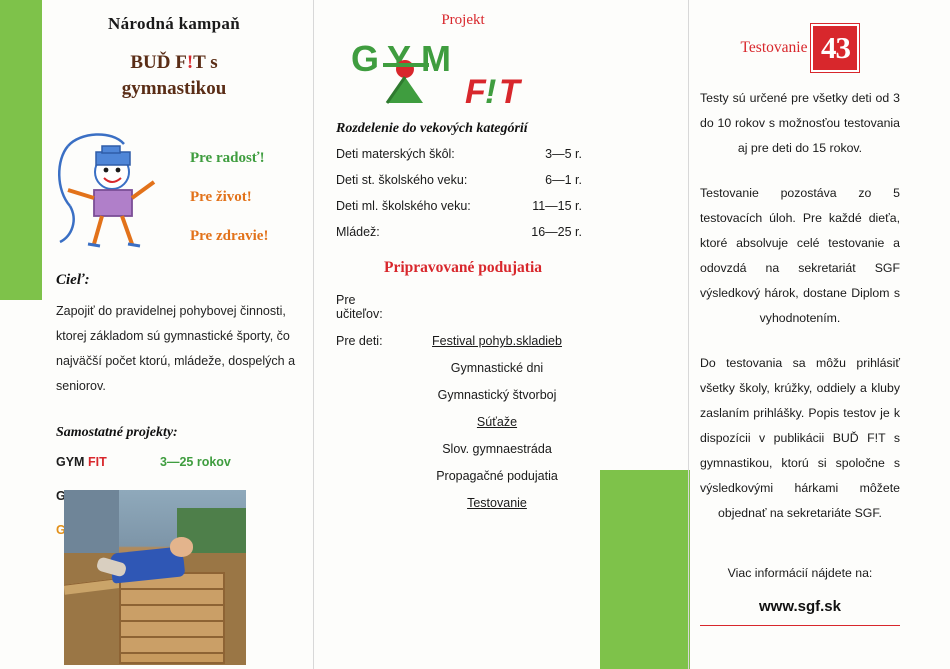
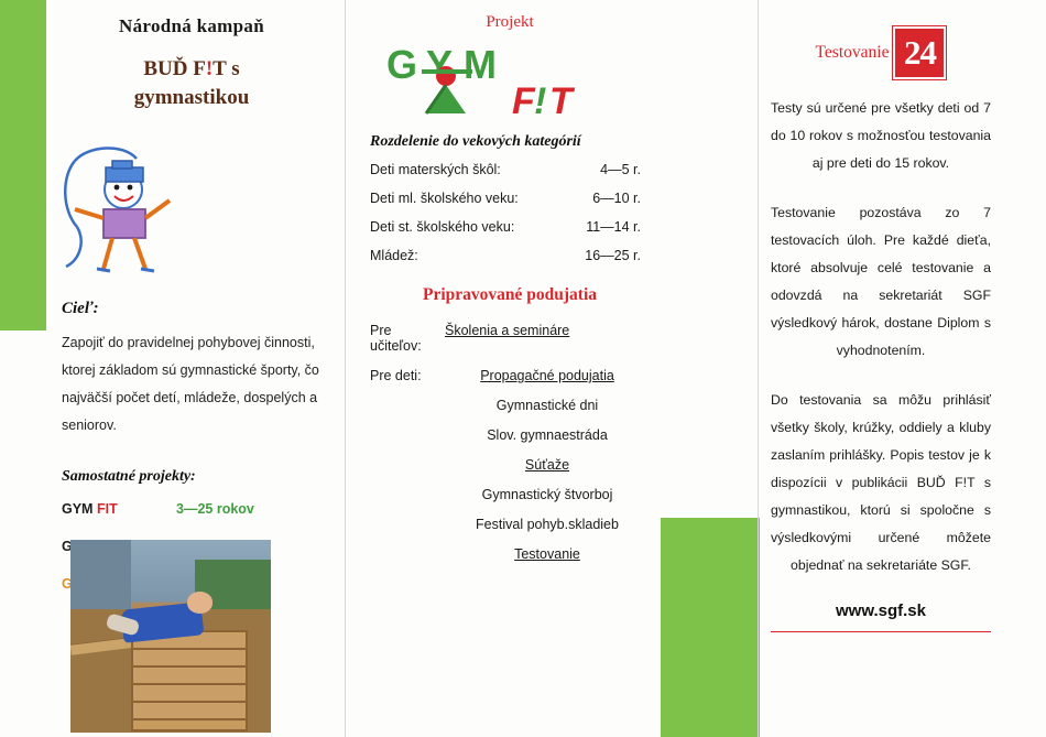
  Národná kampaň
  BUĎ F!T s
  gymnastikou
- Pre radosť!
- Pre život!
- Pre zdravie!
  Cieľ:
- Zapojiť do pravidelnej pohybovej činnosti, ktorej základom sú gymnastické športy, čo najväčší počet ktorú, mládeže, dospelých a seniorov.
+ Zapojiť do pravidelnej pohybovej činnosti, ktorej základom sú gymnastické športy, čo najväčší počet detí, mládeže, dospelých a seniorov.
  Samostatné projekty:
  GYM FIT
  3—25 rokov
  Projekt
  G
  Y
  M
  F
  !
  T
  Rozdelenie do vekových kategórií
  Deti materských škôl:
- 3—5 r.
+ 4—5 r.
- Deti st. školského veku:
+ Deti ml. školského veku:
- 6—1 r.
+ 6—10 r.
- Deti ml. školského veku:
+ Deti st. školského veku:
- 11—15 r.
+ 11—14 r.
  Mládež:
  16—25 r.
  Pripravované podujatia
  Pre učiteľov:
+ Školenia a semináre
  Pre deti:
- Festival pohyb.skladieb
+ Propagačné podujatia
  Gymnastické dni
- Gymnastický štvorboj
+ Slov. gymnaestráda
  Súťaže
- Slov. gymnaestráda
+ Gymnastický štvorboj
- Propagačné podujatia
+ Festival pohyb.skladieb
  Testovanie
  Testovanie
- 43
+ 24
- Testy sú určené pre všetky deti od 3 do 10 rokov s možnosťou testovania aj pre deti do 15 rokov.
+ Testy sú určené pre všetky deti od 7 do 10 rokov s možnosťou testovania aj pre deti do 15 rokov.
- Testovanie pozostáva zo 5 testovacích úloh. Pre každé dieťa, ktoré absolvuje celé testovanie a odovzdá na sekretariát SGF výsledkový hárok, dostane Diplom s vyhodnotením.
+ Testovanie pozostáva zo 7 testovacích úloh. Pre každé dieťa, ktoré absolvuje celé testovanie a odovzdá na sekretariát SGF výsledkový hárok, dostane Diplom s vyhodnotením.
- Do testovania sa môžu prihlásiť všetky školy, krúžky, oddiely a kluby zaslaním prihlášky. Popis testov je k dispozícii v publikácii BUĎ F!T s gymnastikou, ktorú si spoločne s výsledkovými hárkami môžete objednať na sekretariáte SGF.
+ Do testovania sa môžu prihlásiť všetky školy, krúžky, oddiely a kluby zaslaním prihlášky. Popis testov je k dispozícii v publikácii BUĎ F!T s gymnastikou, ktorú si spoločne s výsledkovými určené môžete objednať na sekretariáte SGF.
- Viac informácií nájdete na:
  www.sgf.sk
